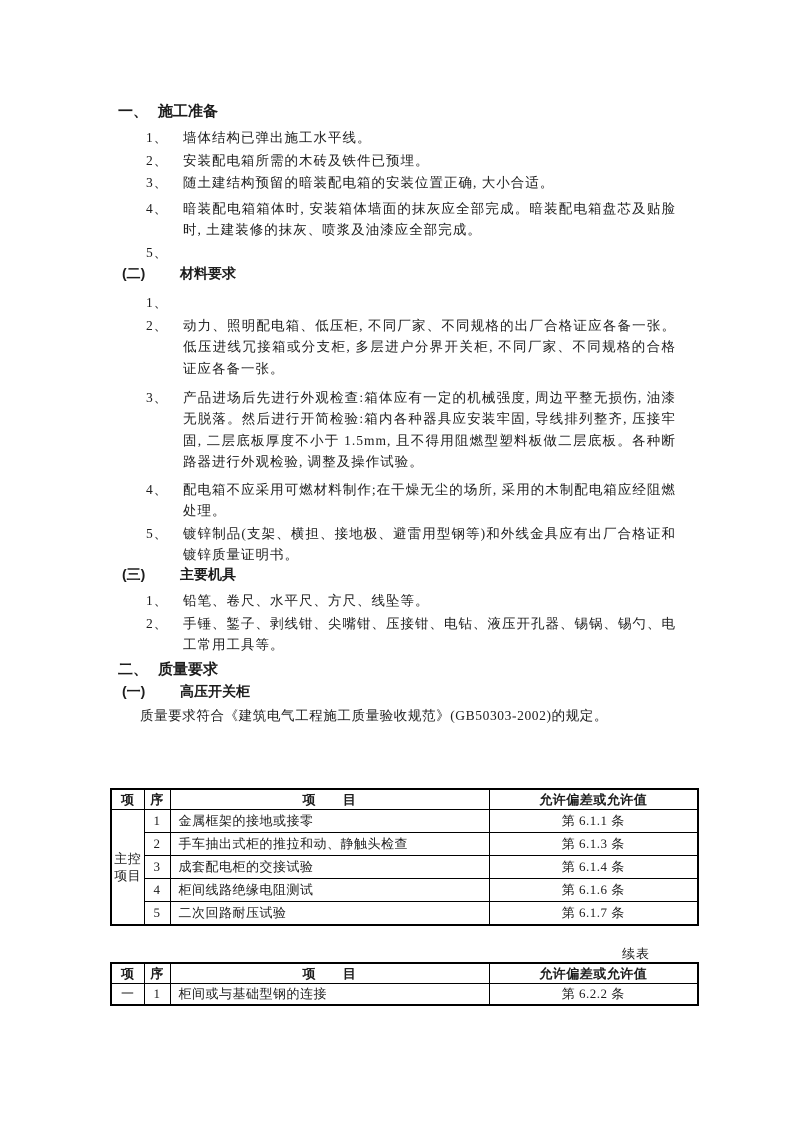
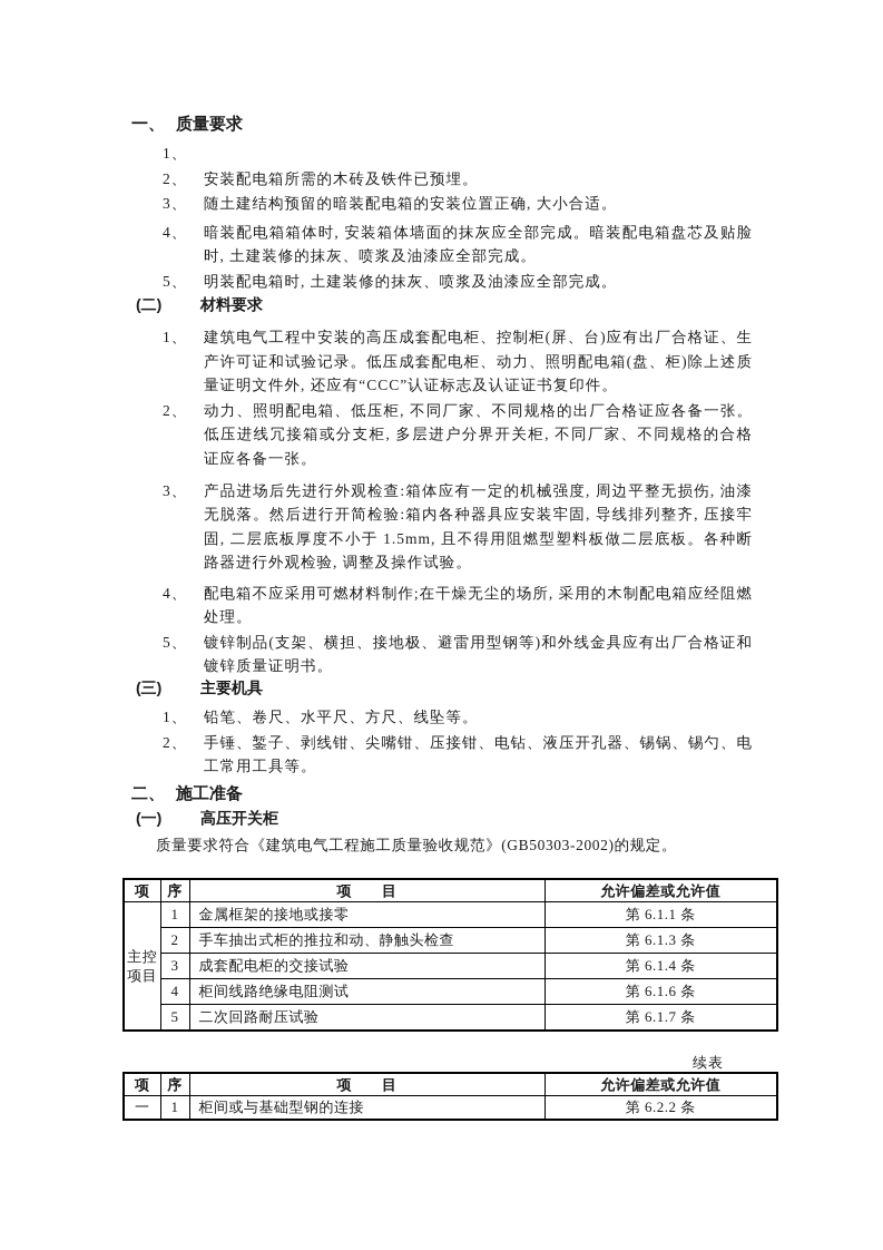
- 一、 施工准备
+ 一、 质量要求
  1、
- 墙体结构已弹出施工水平线。
  2、
  安装配电箱所需的木砖及铁件已预埋。
  3、
  随土建结构预留的暗装配电箱的安装位置正确, 大小合适。
  4、
  暗装配电箱箱体时, 安装箱体墙面的抹灰应全部完成。暗装配电箱盘芯及贴脸时, 土建装修的抹灰、喷浆及油漆应全部完成。
  5、
+ 明装配电箱时, 土建装修的抹灰、喷浆及油漆应全部完成。
  (二) 材料要求
  1、
+ 建筑电气工程中安装的高压成套配电柜、控制柜(屏、台)应有出厂合格证、生产许可证和试验记录。低压成套配电柜、动力、照明配电箱(盘、柜)除上述质量证明文件外, 还应有“CCC”认证标志及认证证书复印件。
  2、
  动力、照明配电箱、低压柜, 不同厂家、不同规格的出厂合格证应各备一张。低压进线冗接箱或分支柜, 多层进户分界开关柜, 不同厂家、不同规格的合格证应各备一张。
  3、
  产品进场后先进行外观检查:箱体应有一定的机械强度, 周边平整无损伤, 油漆无脱落。然后进行开简检验:箱内各种器具应安装牢固, 导线排列整齐, 压接牢固, 二层底板厚度不小于 1.5mm, 且不得用阻燃型塑料板做二层底板。各种断路器进行外观检验, 调整及操作试验。
  4、
  配电箱不应采用可燃材料制作;在干燥无尘的场所, 采用的木制配电箱应经阻燃处理。
  5、
  镀锌制品(支架、横担、接地极、避雷用型钢等)和外线金具应有出厂合格证和镀锌质量证明书。
  (三) 主要机具
  1、
  铅笔、卷尺、水平尺、方尺、线坠等。
  2、
  手锤、錾子、剥线钳、尖嘴钳、压接钳、电钻、液压开孔器、锡锅、锡勺、电工常用工具等。
- 二、 质量要求
+ 二、 施工准备
  (一) 高压开关柜
  质量要求符合《建筑电气工程施工质量验收规范》(GB50303-2002)的规定。
  项	序	项 目	允许偏差或允许值
  主控项目	1	金属框架的接地或接零	第 6.1.1 条
  2	手车抽出式柜的推拉和动、静触头检查	第 6.1.3 条
  3	成套配电柜的交接试验	第 6.1.4 条
  4	柜间线路绝缘电阻测试	第 6.1.6 条
  5	二次回路耐压试验	第 6.1.7 条
  续表
  项	序	项 目	允许偏差或允许值
  一	1	柜间或与基础型钢的连接	第 6.2.2 条
